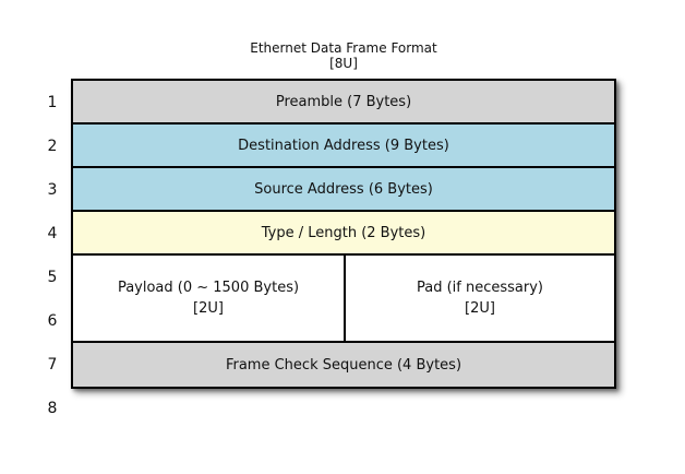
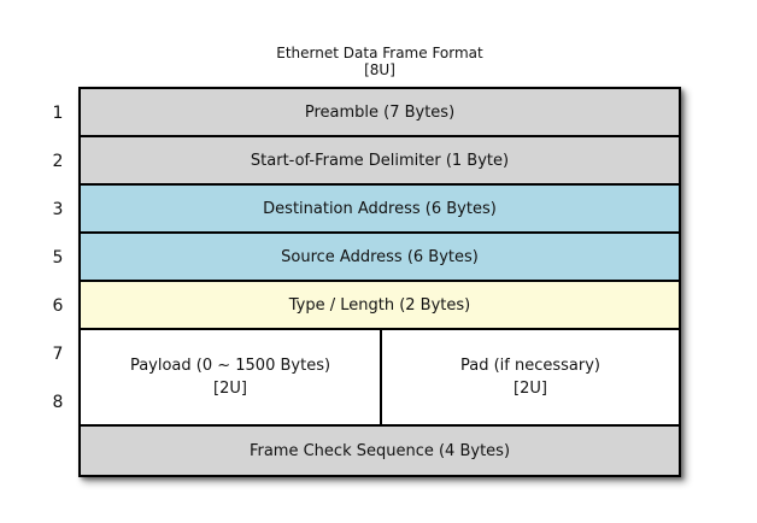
  Ethernet Data Frame Format
  [8U]
  1
  2
  3
- 4
  5
  6
  7
  8
  Preamble (7 Bytes)
+ Start-of-Frame Delimiter (1 Byte)
- Destination Address (9 Bytes)
+ Destination Address (6 Bytes)
  Source Address (6 Bytes)
  Type / Length (2 Bytes)
  Payload (0 ~ 1500 Bytes)
  [2U]
  Pad (if necessary)
  [2U]
  Frame Check Sequence (4 Bytes)
